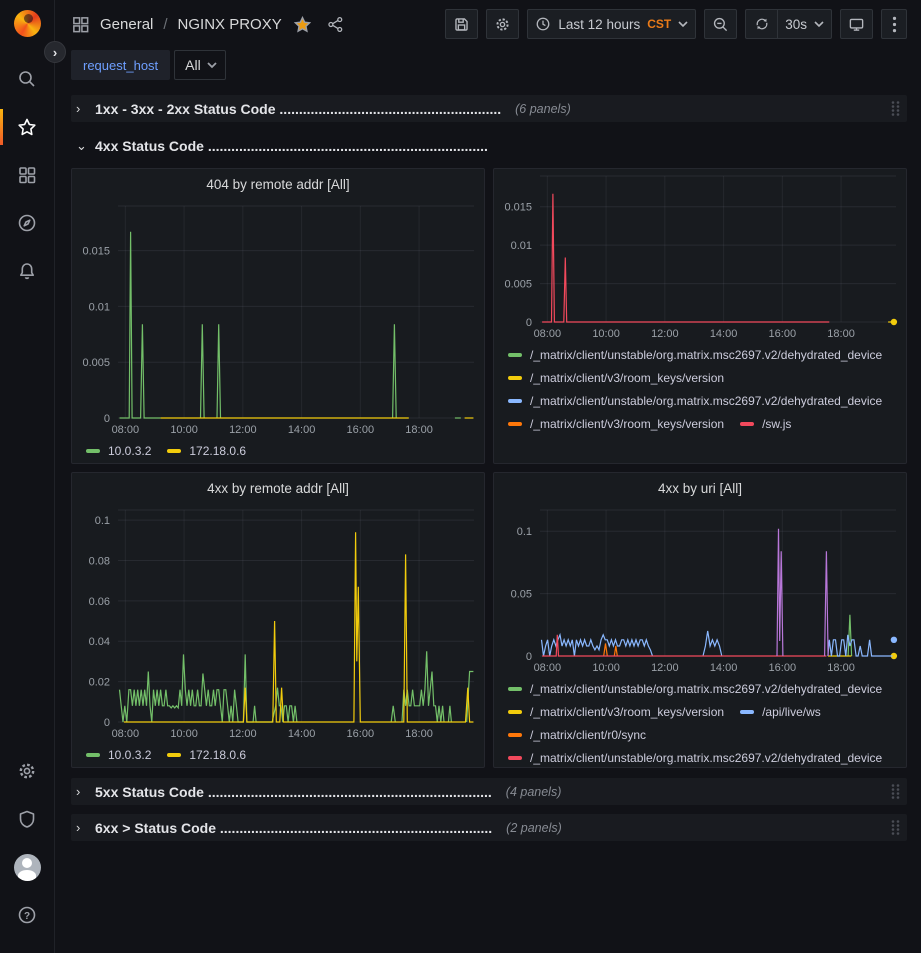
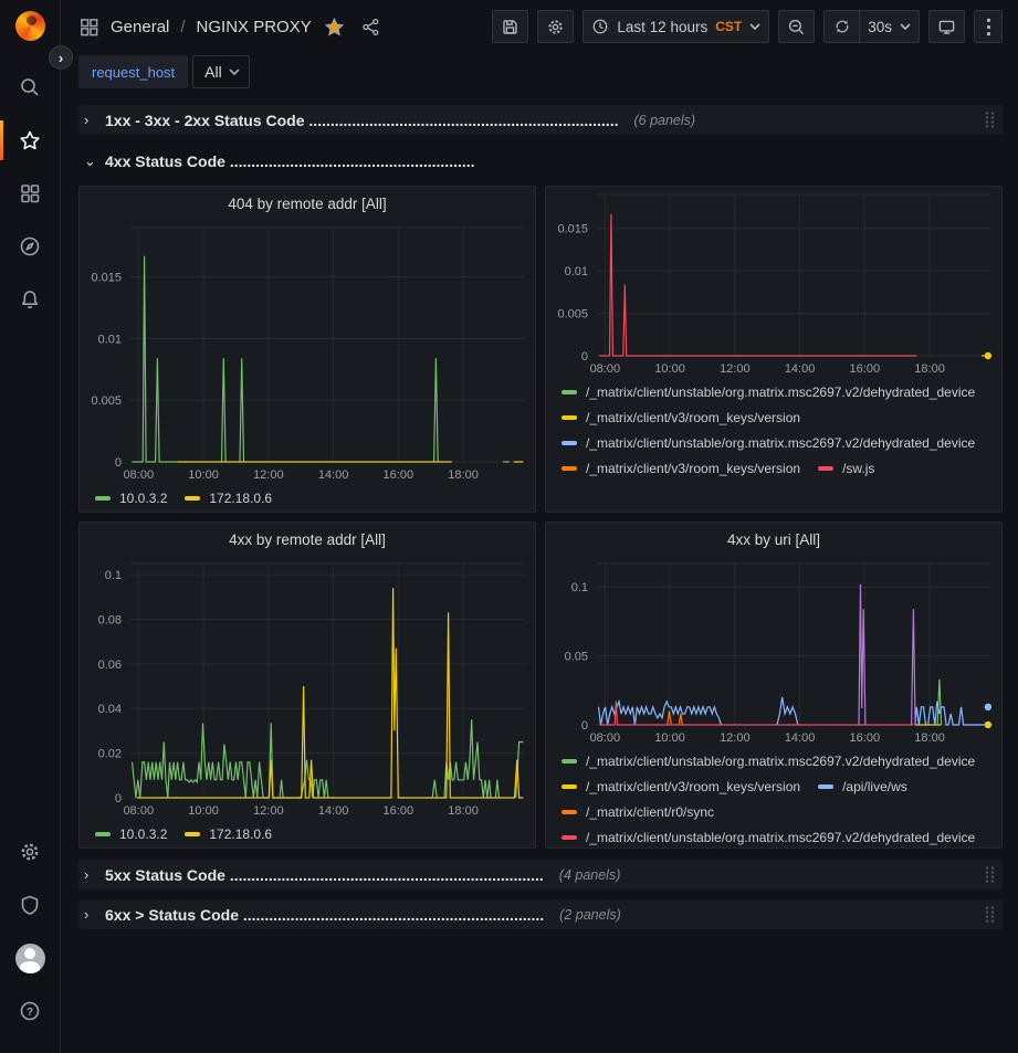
  ›
  ?
  General
  /
  NGINX PROXY
  Last 12 hours
  CST
  30s
  request_host
  All
  ›
- 1xx - 3xx - 2xx Status Code .........................................................
+ 1xx - 3xx - 2xx Status Code ........................................................................
  (6 panels)
  ⌄
- 4xx Status Code ........................................................................
+ 4xx Status Code .........................................................
  404 by remote addr [All]
  08:00
  10:00
  12:00
  14:00
  16:00
  18:00
  0
  0.005
  0.01
  0.015
  10.0.3.2
  172.18.0.6
  08:00
  10:00
  12:00
  14:00
  16:00
  18:00
  0
  0.005
  0.01
  0.015
  /_matrix/client/unstable/org.matrix.msc2697.v2/dehydrated_device
  /_matrix/client/v3/room_keys/version
  /_matrix/client/unstable/org.matrix.msc2697.v2/dehydrated_device
  /_matrix/client/v3/room_keys/version
  /sw.js
  4xx by remote addr [All]
  08:00
  10:00
  12:00
  14:00
  16:00
  18:00
  0
  0.02
  0.04
  0.06
  0.08
  0.1
  10.0.3.2
  172.18.0.6
  4xx by uri [All]
  08:00
  10:00
  12:00
  14:00
  16:00
  18:00
  0
  0.05
  0.1
  /_matrix/client/unstable/org.matrix.msc2697.v2/dehydrated_device
  /_matrix/client/v3/room_keys/version
  /api/live/ws
  /_matrix/client/r0/sync
  /_matrix/client/unstable/org.matrix.msc2697.v2/dehydrated_device
  ›
  5xx Status Code .........................................................................
  (4 panels)
  ›
  6xx > Status Code ......................................................................
  (2 panels)
